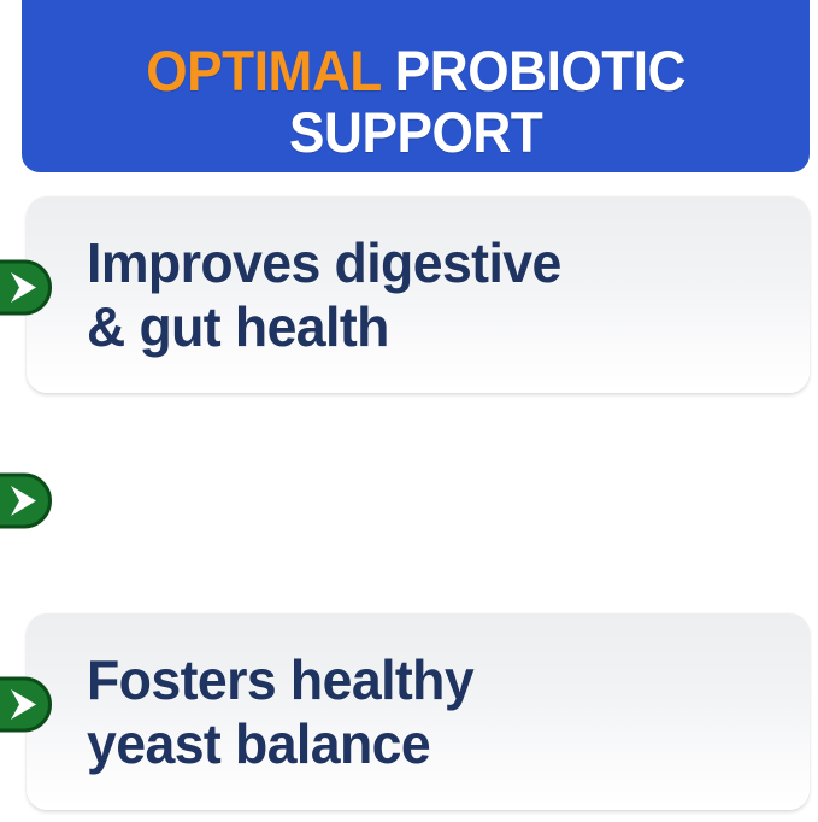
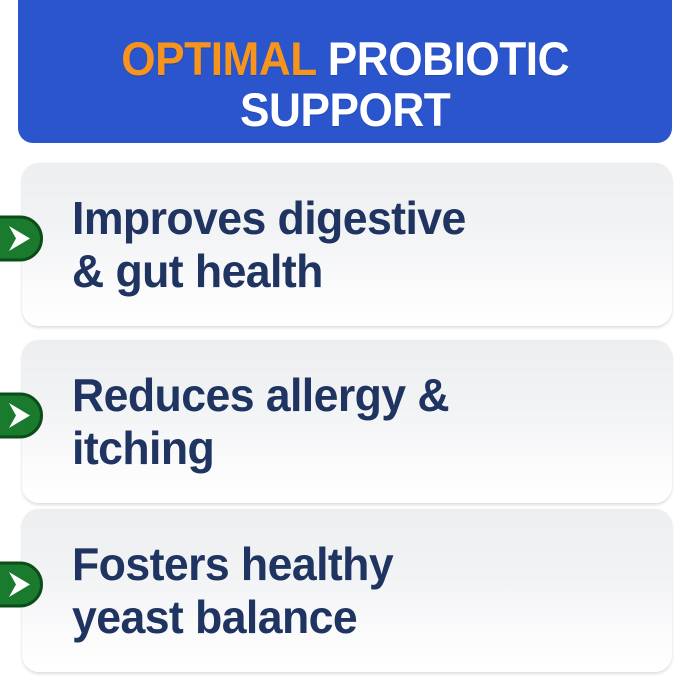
  OPTIMAL PROBIOTIC
  SUPPORT
  Improves digestive
  & gut health
+ Reduces allergy &
+ itching
  Fosters healthy
  yeast balance
